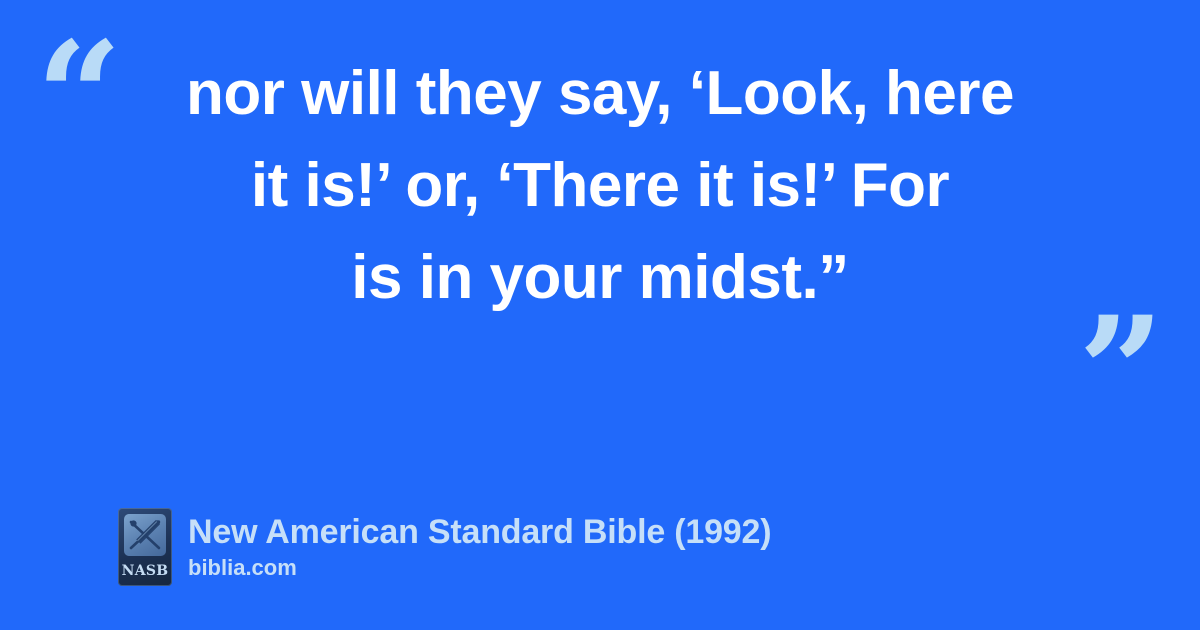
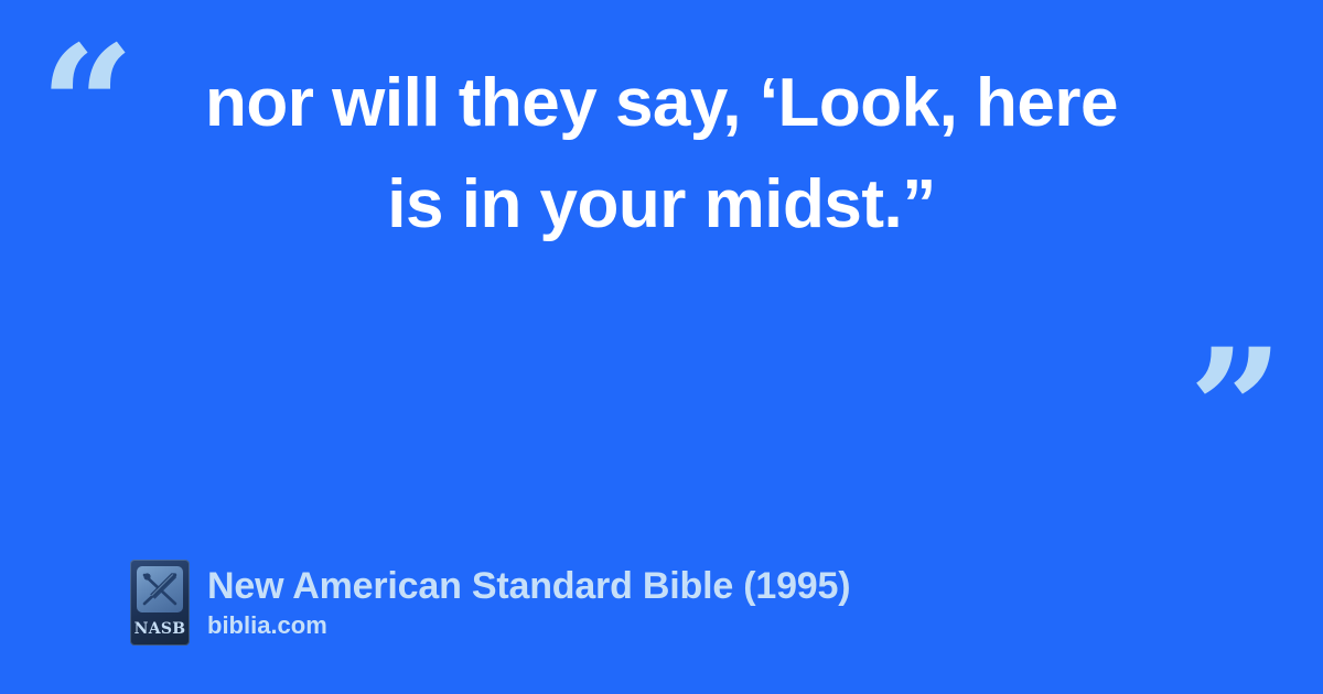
  “
  nor will they say, ‘Look, here
- it is!’ or, ‘There it is!’ For
  is in your midst.”
  ”
  NASB
- New American Standard Bible (1992)
+ New American Standard Bible (1995)
  biblia.com
